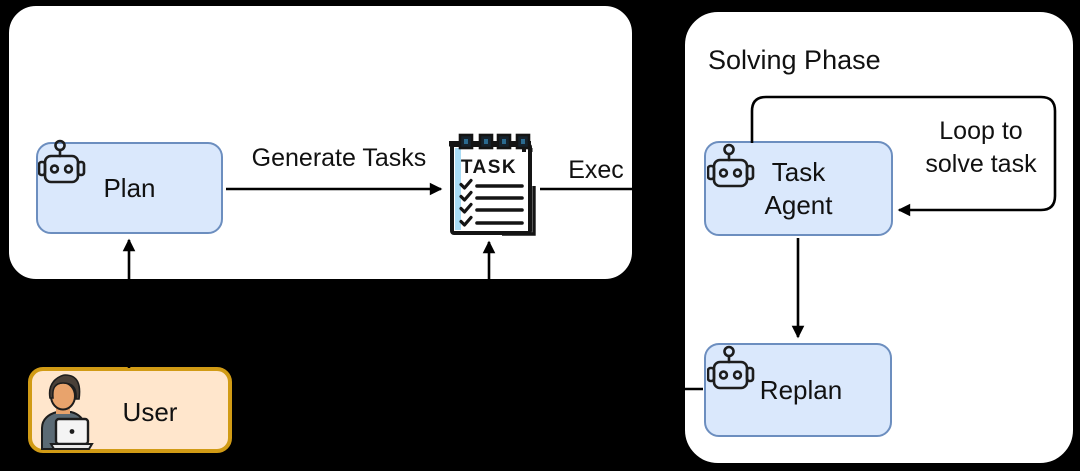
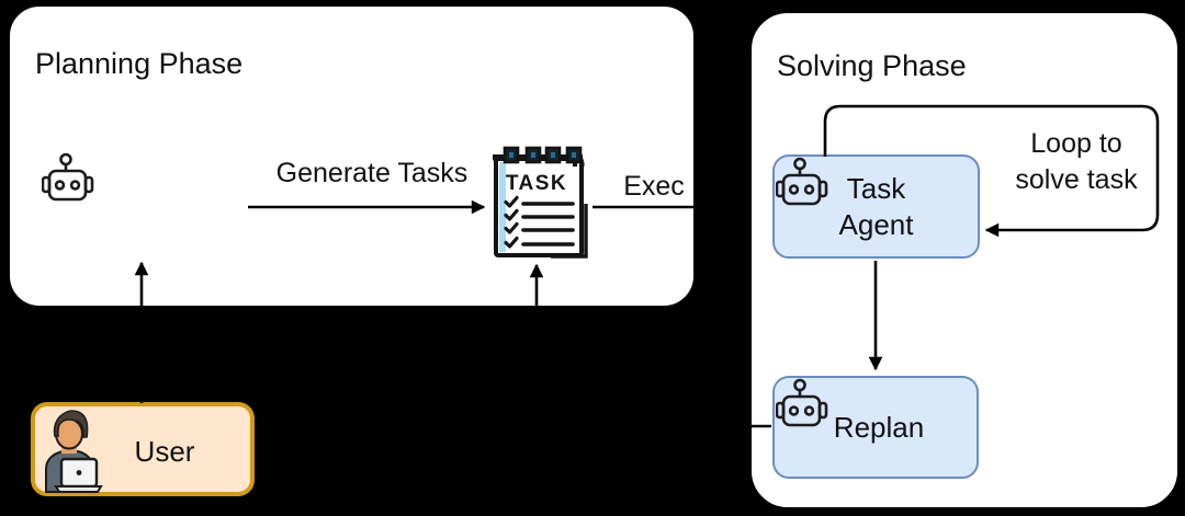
+ Planning Phase
  Solving Phase
- Plan
  Task
  Agent
  Replan
  User
  TASK
  Generate Tasks
  Exec
  Loop to
  solve task
